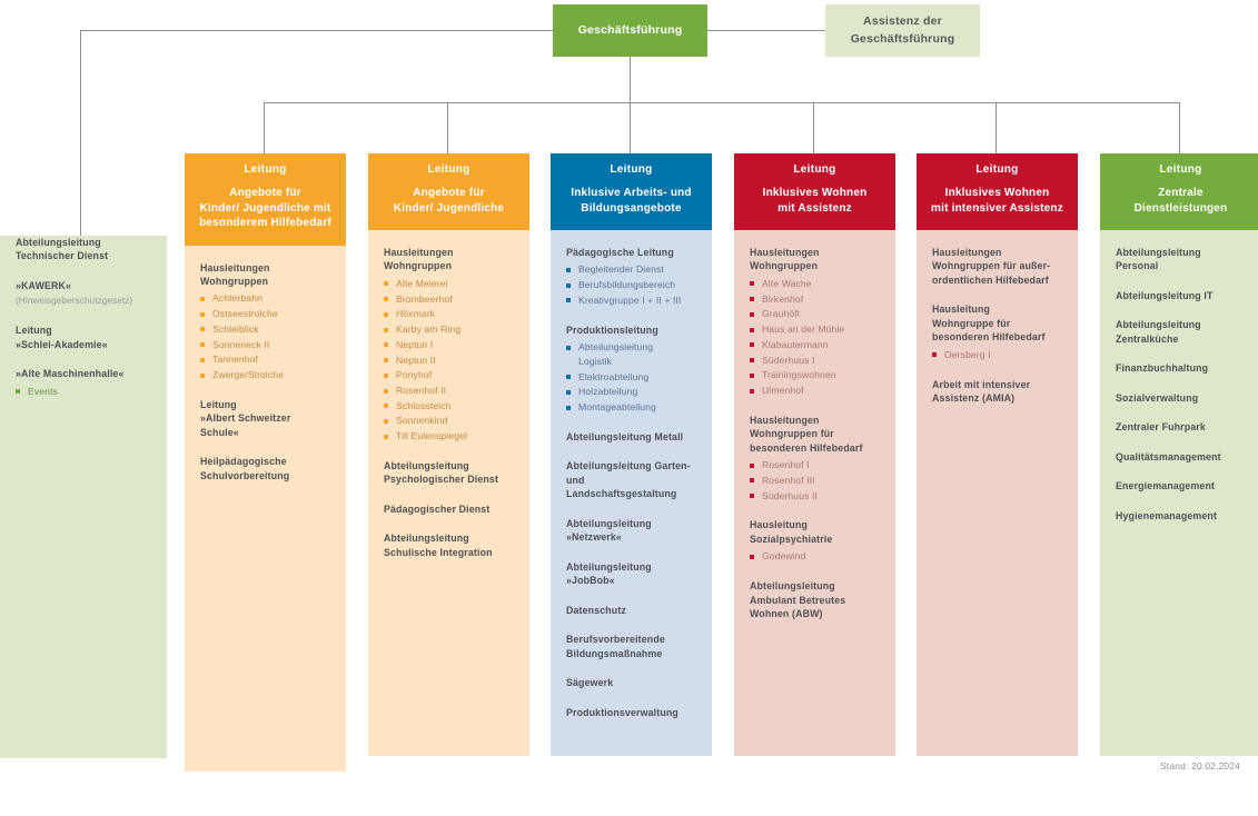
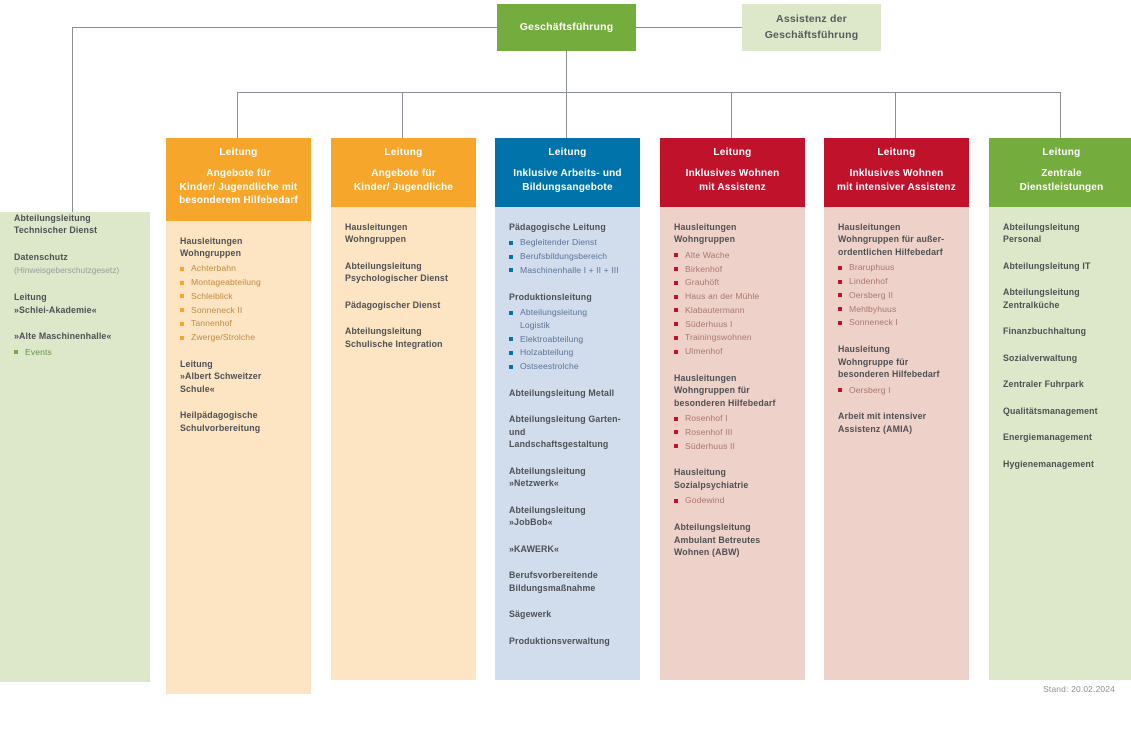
  Geschäftsführung
  Assistenz der
  Geschäftsführung
  Abteilungsleitung
  Technischer Dienst
- »KAWERK«
+ Datenschutz
  (Hinweisgeberschutzgesetz)
  Leitung
  »Schlei-Akademie«
  »Alte Maschinenhalle«
  Events
  Leitung
  Angebote für
  Kinder/ Jugendliche mit
  besonderem Hilfebedarf
  Hausleitungen
  Wohngruppen
  Achterbahn
- Ostseestrolche
+ Montageabteilung
  Schleiblick
  Sonneneck II
  Tannenhof
  Zwerge/Strolche
  Leitung
  »Albert Schweitzer Schule«
  Heilpädagogische
  Schulvorbereitung
  Leitung
  Angebote für
  Kinder/ Jugendliche
  Hausleitungen
  Wohngruppen
- Alte Meierei
- Brombeerhof
- Höxmark
- Karby am Ring
- Neptun I
- Neptun II
- Ponyhof
- Rosenhof II
- Schlossteich
- Sonnenkind
- Till Eulenspiegel
  Abteilungsleitung
  Psychologischer Dienst
  Pädagogischer Dienst
  Abteilungsleitung
  Schulische Integration
  Leitung
  Inklusive Arbeits- und
  Bildungsangebote
  Pädagogische Leitung
  Begleitender Dienst
  Berufsbildungsbereich
- Kreativgruppe I + II + III
+ Maschinenhalle I + II + III
  Produktionsleitung
  Abteilungsleitung
  Logistik
  Elektroabteilung
  Holzabteilung
- Montageabteilung
+ Ostseestrolche
  Abteilungsleitung Metall
  Abteilungsleitung Garten-
  und Landschaftsgestaltung
  Abteilungsleitung
  »Netzwerk«
  Abteilungsleitung
  »JobBob«
- Datenschutz
+ »KAWERK«
  Berufsvorbereitende
  Bildungsmaßnahme
  Sägewerk
  Produktionsverwaltung
  Leitung
  Inklusives Wohnen
  mit Assistenz
  Hausleitungen
  Wohngruppen
  Alte Wache
  Birkenhof
  Grauhöft
  Haus an der Mühle
  Klabautermann
  Süderhuus I
  Trainingswohnen
  Ulmenhof
  Hausleitungen
  Wohngruppen für
  besonderen Hilfebedarf
  Rosenhof I
  Rosenhof III
  Süderhuus II
  Hausleitung
  Sozialpsychiatrie
  Godewind
  Abteilungsleitung
  Ambulant Betreutes
  Wohnen (ABW)
  Leitung
  Inklusives Wohnen
  mit intensiver Assistenz
  Hausleitungen
  Wohngruppen für außer-
  ordentlichen Hilfebedarf
+ Braruphuus
+ Lindenhof
+ Oersberg II
+ Mehlbyhuus
+ Sonneneck I
  Hausleitung
  Wohngruppe für
  besonderen Hilfebedarf
  Oersberg I
  Arbeit mit intensiver
  Assistenz (AMIA)
  Leitung
  Zentrale
  Dienstleistungen
  Abteilungsleitung
  Personal
  Abteilungsleitung IT
  Abteilungsleitung
  Zentralküche
  Finanzbuchhaltung
  Sozialverwaltung
  Zentraler Fuhrpark
  Qualitätsmanagement
  Energiemanagement
  Hygienemanagement
  Stand: 20.02.2024
